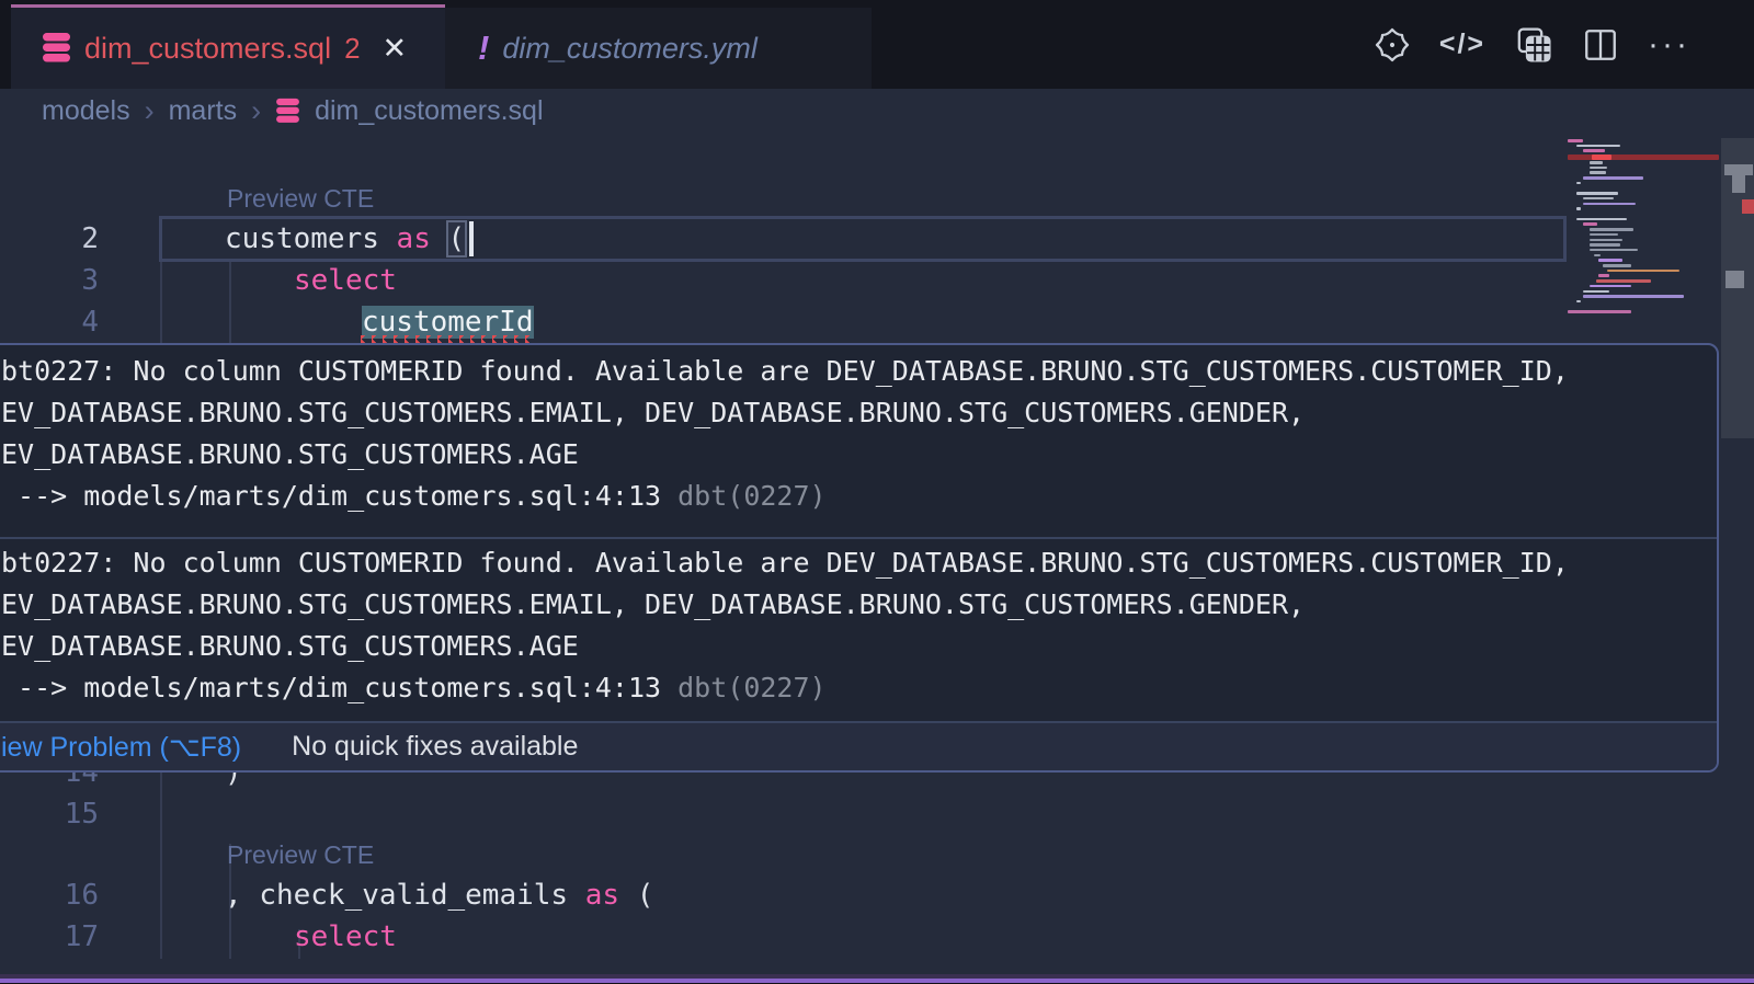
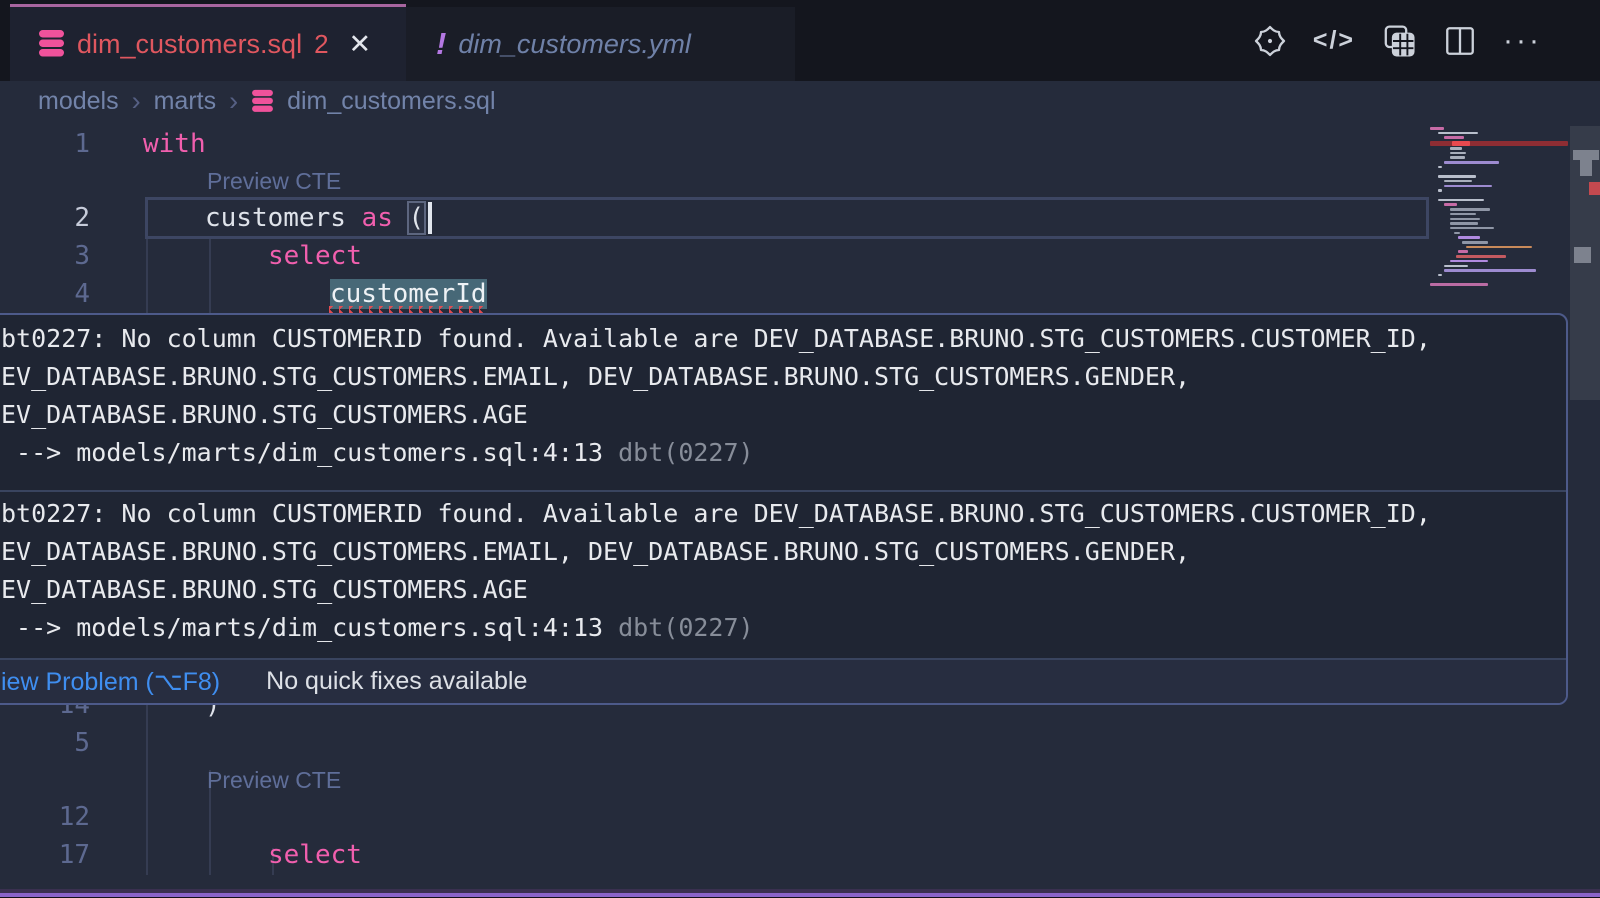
  dim_customers.sql
  2
  ✕
  !
  dim_customers.yml
  </>
  ···
  models
  ›
  marts
  ›
  dim_customers.sql
+ 1
+ with
  Preview CTE
  2
  customers as (
  3
  select
  4
  customerId
  14
  )
- 15
+ 5
  Preview CTE
- 16
+ 12
- , check_valid_emails as (
  17
  select
  bt0227: No column CUSTOMERID found. Available are DEV_DATABASE.BRUNO.STG_CUSTOMERS.CUSTOMER_ID,
  EV_DATABASE.BRUNO.STG_CUSTOMERS.EMAIL, DEV_DATABASE.BRUNO.STG_CUSTOMERS.GENDER,
  EV_DATABASE.BRUNO.STG_CUSTOMERS.AGE
  --> models/marts/dim_customers.sql:4:13 dbt(0227)
  bt0227: No column CUSTOMERID found. Available are DEV_DATABASE.BRUNO.STG_CUSTOMERS.CUSTOMER_ID,
  EV_DATABASE.BRUNO.STG_CUSTOMERS.EMAIL, DEV_DATABASE.BRUNO.STG_CUSTOMERS.GENDER,
  EV_DATABASE.BRUNO.STG_CUSTOMERS.AGE
  --> models/marts/dim_customers.sql:4:13 dbt(0227)
  iew Problem (⌥F8)
  No quick fixes available
